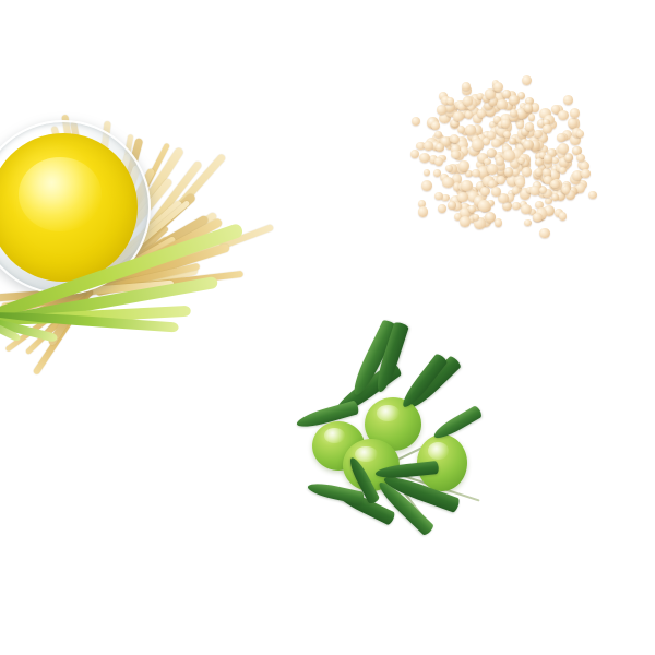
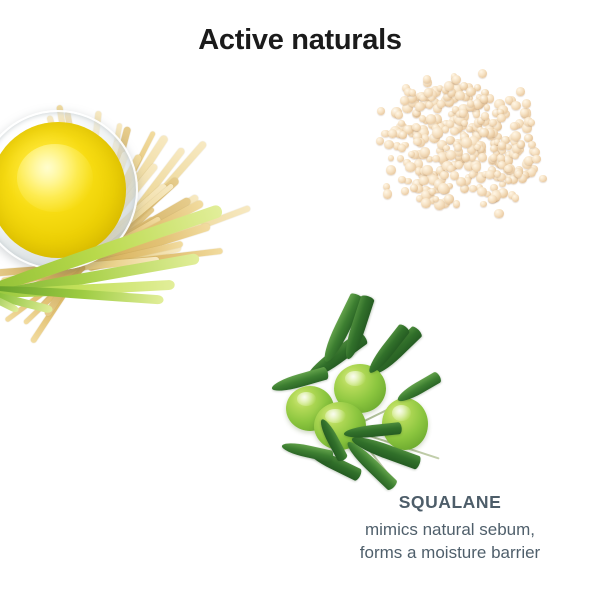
+ Active naturals
+ SQUALANE
+ mimics natural sebum,
+ forms a moisture barrier
